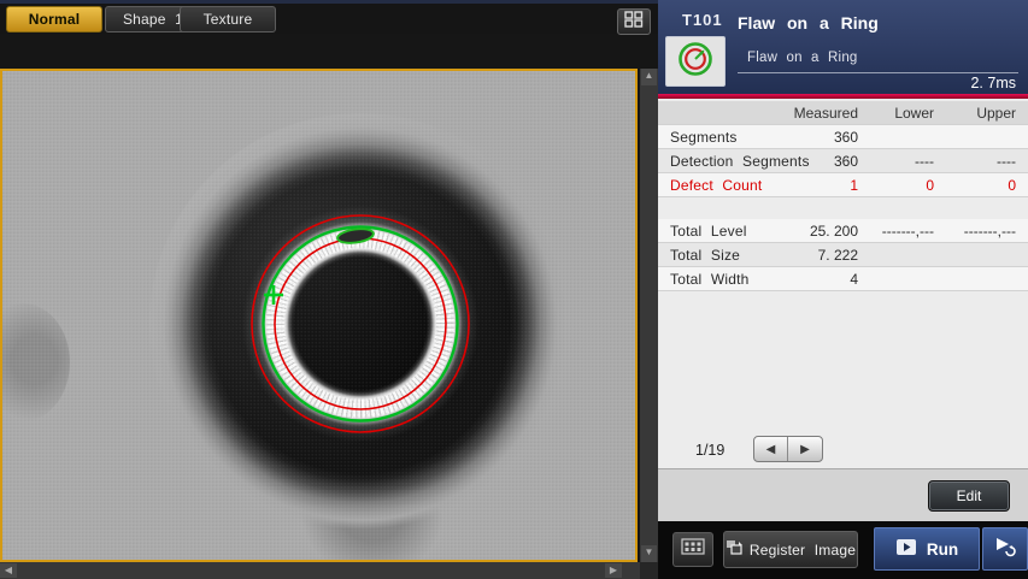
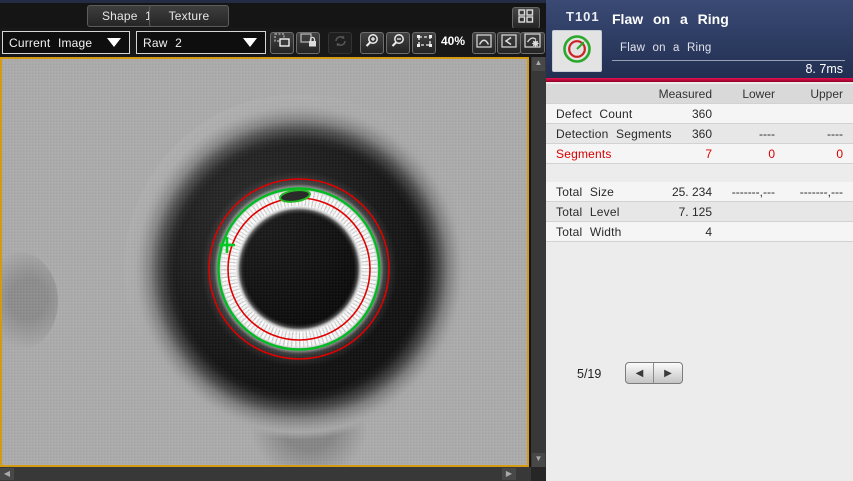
- Normal
  Shape
  Texture
+ Current Image
+ Raw 2
+ 40%
  ▲
  ▼
  ◀
  ▶
  T101
  Flaw on a Ring
  Flaw on a Ring
- 2. 7ms
+ 8. 7ms
  Measured
  Lower
  Upper
- Segments
+ Defect Count
  360
  Detection Segments
  360
  ----
  ----
- Defect Count
+ Segments
- 1
+ 7
  0
  0
- Total Level
+ Total Size
- 25. 200
+ 25. 234
  -------,---
  -------,---
- Total Size
+ Total Level
- 7. 222
+ 7. 125
  Total Width
  4
- 1/19
+ 5/19
  ◀
  ▶
- Edit
- Register Image
- Run
